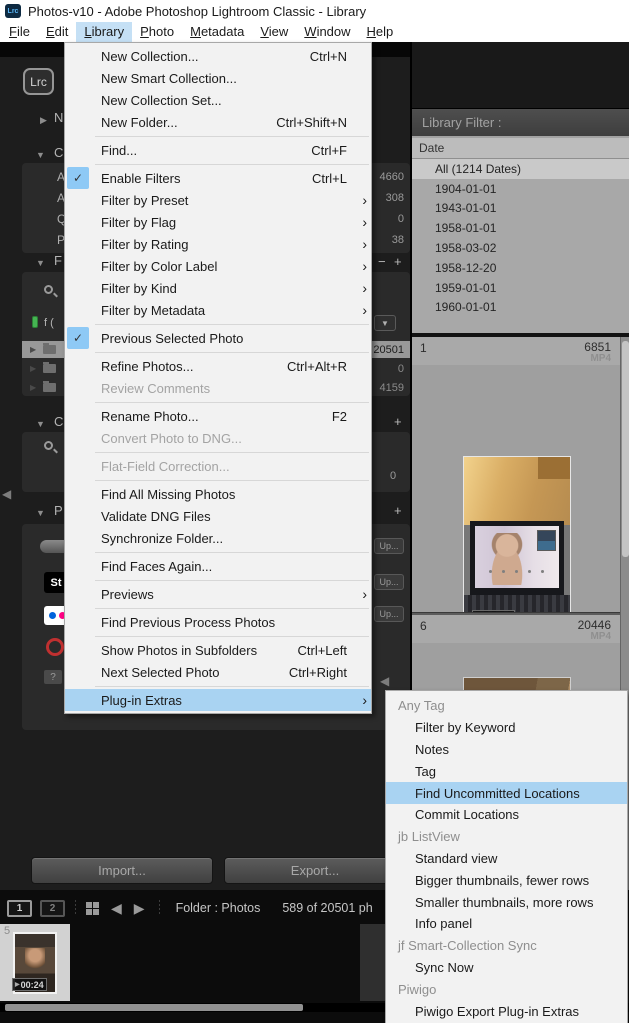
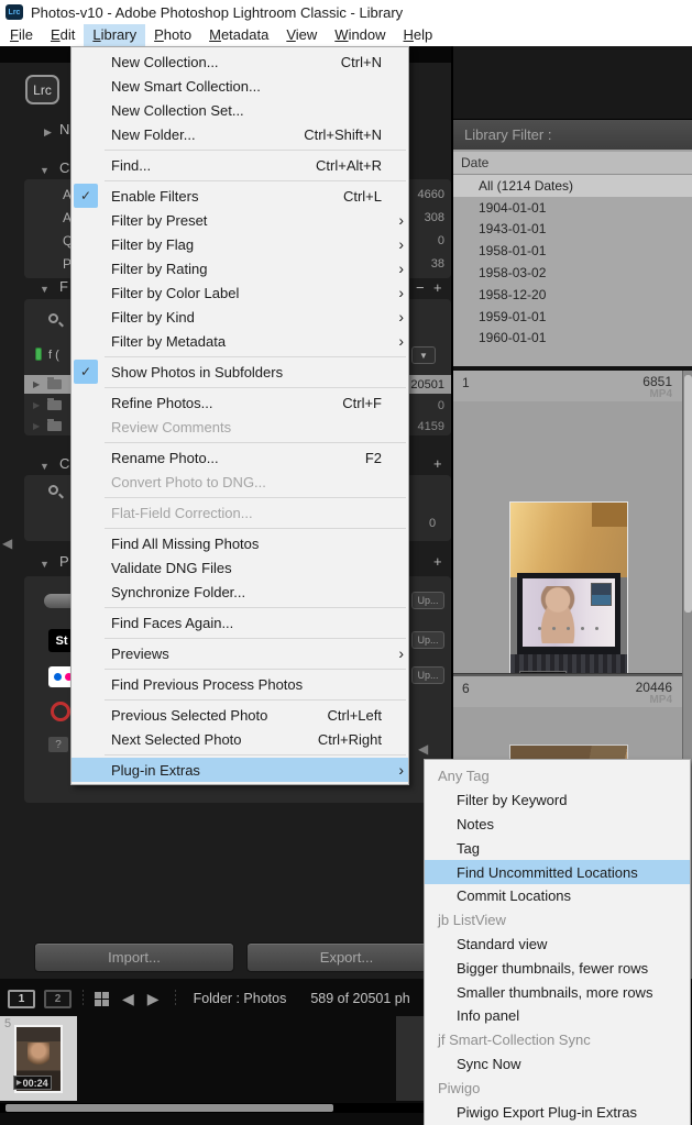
  Photos-v10 - Adobe Photoshop Lightroom Classic - Library
  File
  Edit
  Library
  Photo
  Metadata
  View
  Window
  Help
  Lrc
  ▶
  N
  ▼
  C
  A
  4660
  A
  308
  Q
  0
  P
  38
  ▼
  F
  −
  +
  f (
  ▼
  ▶
  20501
  ▶
  0
  ▶
  4159
  ▼
  C
  +
  0
  ◀
  ▼
  P
  +
  Up...
  St
  Up...
  Up...
  ?
  ◀
  Import...
  Export...
  Library Filter :
  Date
  All (1214 Dates)
  1904-01-01
  1943-01-01
  1958-01-01
  1958-03-02
  1958-12-20
  1959-01-01
  1960-01-01
  1
  6851
  MP4
  6
  20446
  MP4
  1
  2
  ◀
  ▶
  Folder : Photos
  589 of 20501 ph
  5
  00:24
  New Collection...
  Ctrl+N
  New Smart Collection...
  New Collection Set...
  New Folder...
  Ctrl+Shift+N
  Find...
- Ctrl+F
+ Ctrl+Alt+R
  ✓
  Enable Filters
  Ctrl+L
  Filter by Preset
  ›
  Filter by Flag
  ›
  Filter by Rating
  ›
  Filter by Color Label
  ›
  Filter by Kind
  ›
  Filter by Metadata
  ›
  ✓
- Previous Selected Photo
+ Show Photos in Subfolders
  Refine Photos...
- Ctrl+Alt+R
+ Ctrl+F
  Review Comments
  Rename Photo...
  F2
  Convert Photo to DNG...
  Flat-Field Correction...
  Find All Missing Photos
  Validate DNG Files
  Synchronize Folder...
  Find Faces Again...
  Previews
  ›
  Find Previous Process Photos
- Show Photos in Subfolders
+ Previous Selected Photo
  Ctrl+Left
  Next Selected Photo
  Ctrl+Right
  Plug-in Extras
  ›
  Any Tag
  Filter by Keyword
  Notes
  Tag
  Find Uncommitted Locations
  Commit Locations
  jb ListView
  Standard view
  Bigger thumbnails, fewer rows
  Smaller thumbnails, more rows
  Info panel
  jf Smart-Collection Sync
  Sync Now
  Piwigo
  Piwigo Export Plug-in Extras
